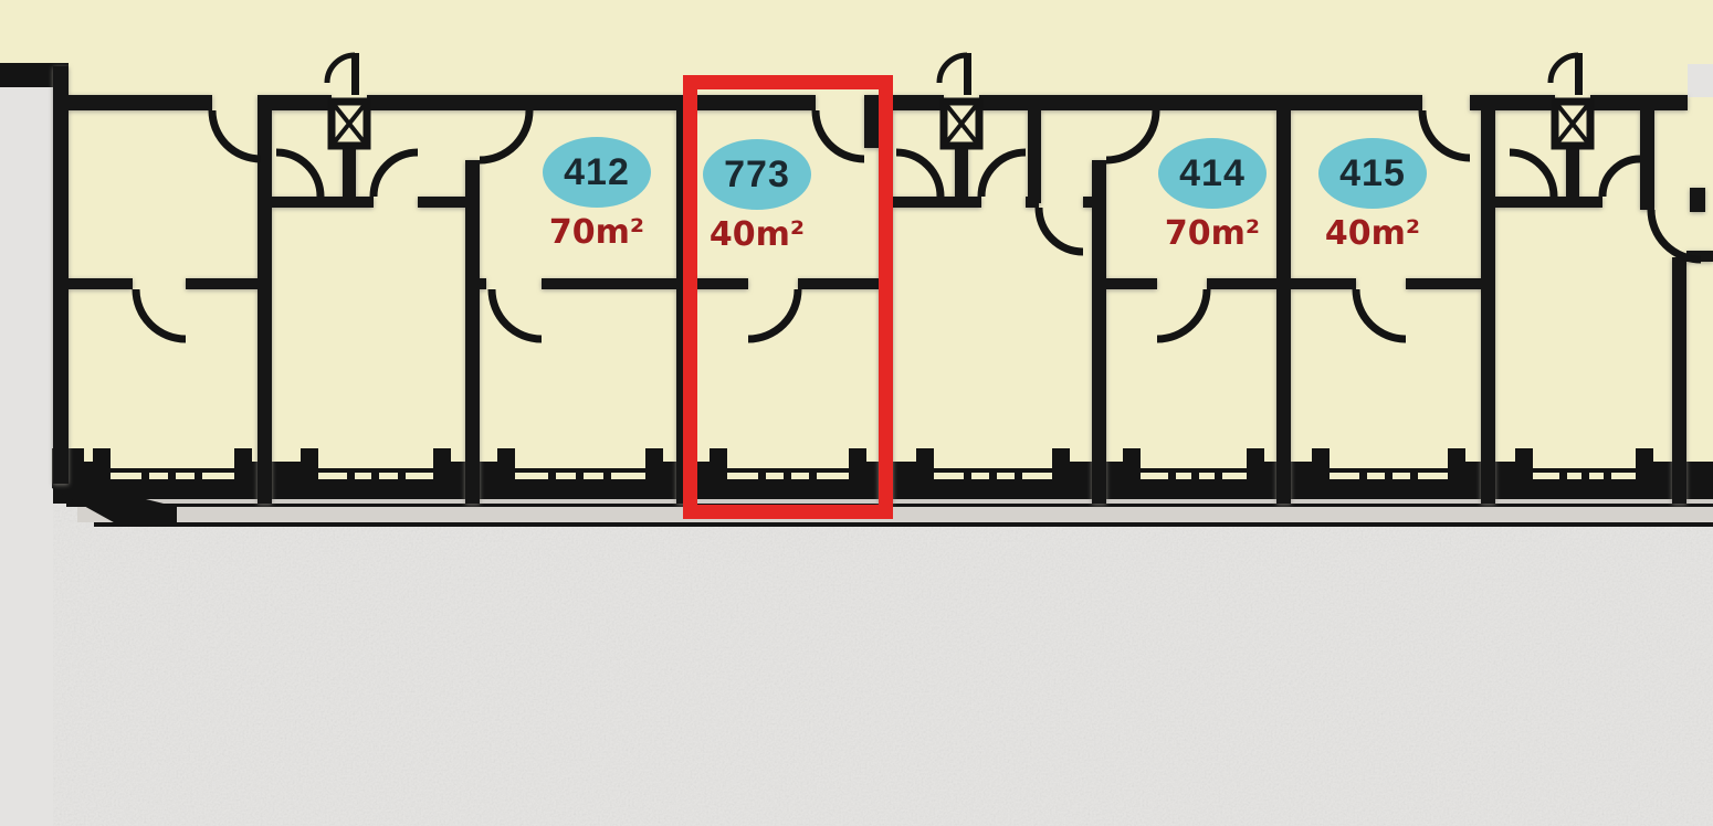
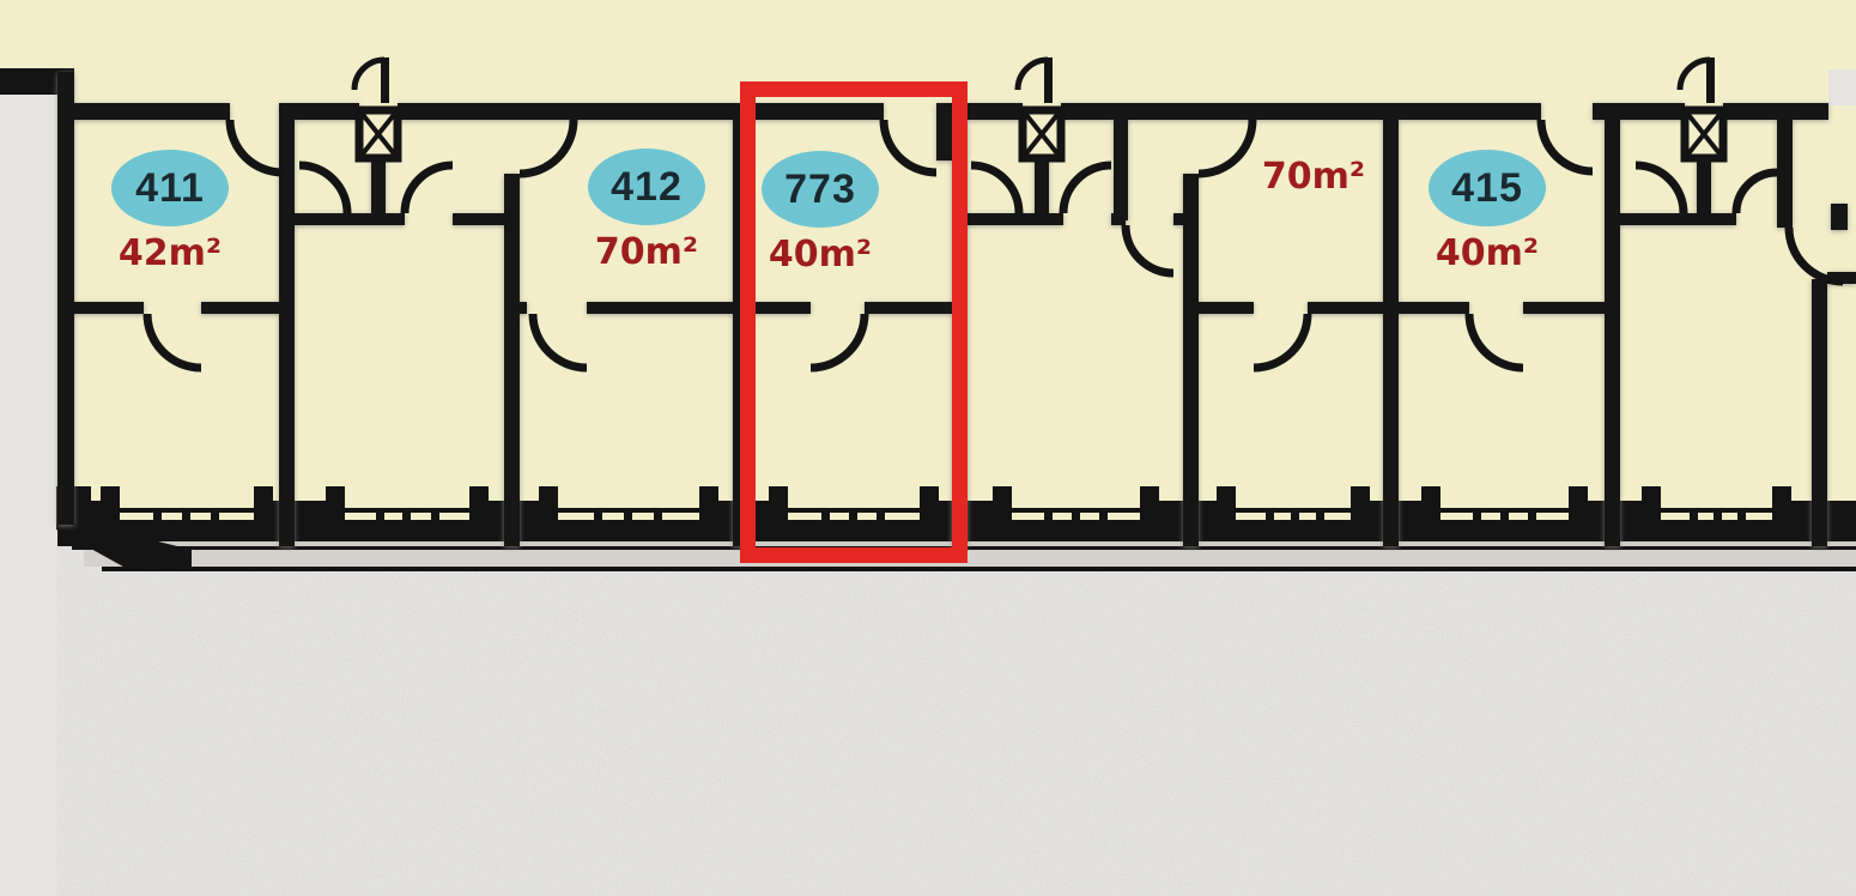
+ 411
+ 42m²
  412
  70m²
  773
  40m²
- 414
  70m²
  415
  40m²
